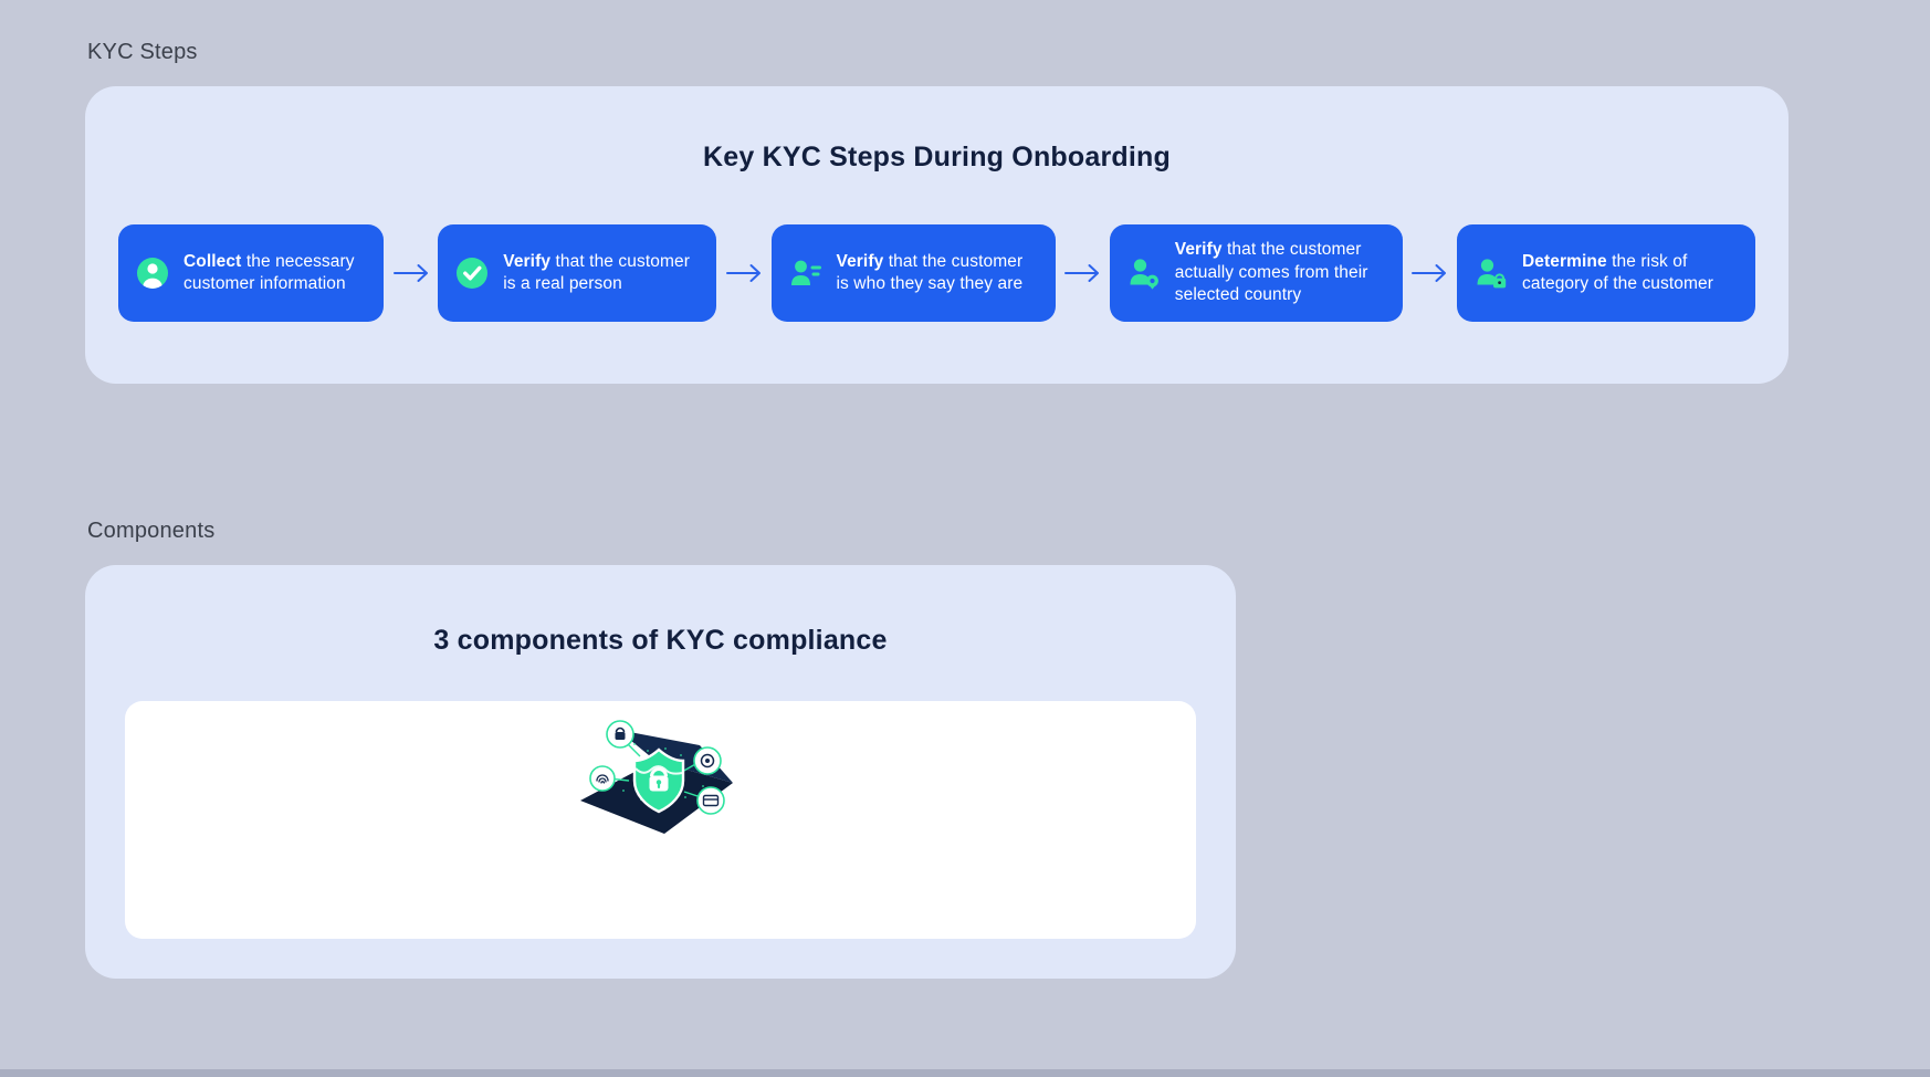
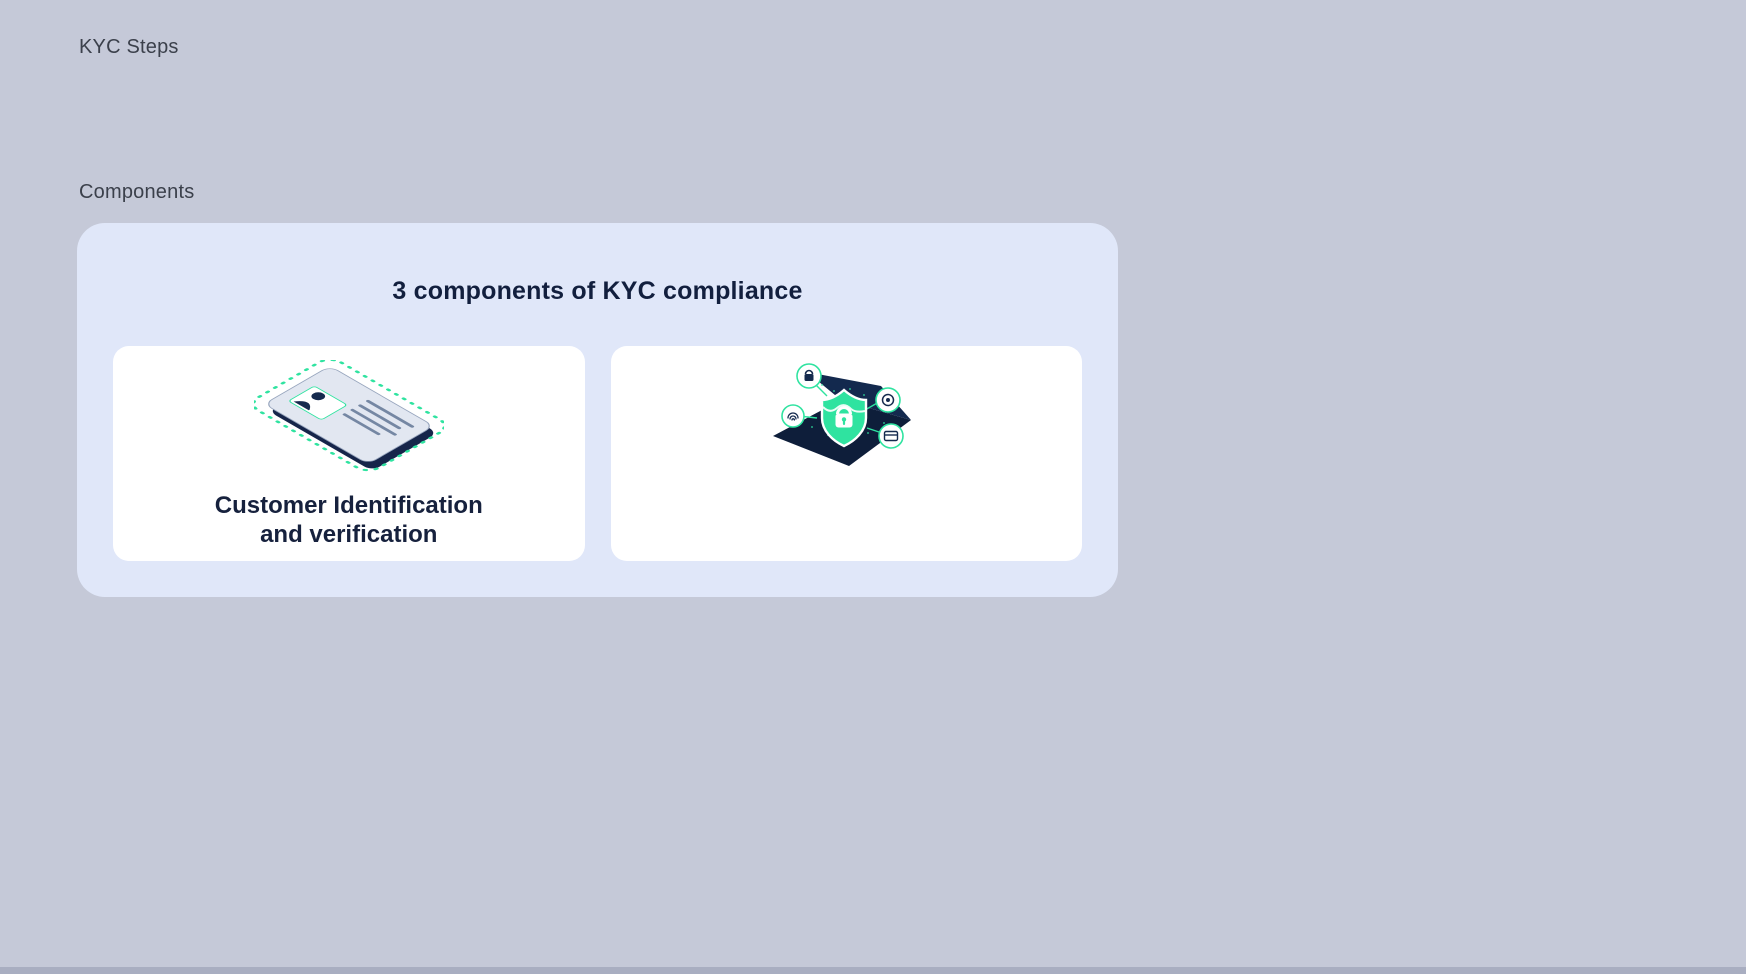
  KYC Steps
- Key KYC Steps During Onboarding
- Collect the necessary customer information
- Verify that the customer is a real person
- Verify that the customer is who they say they are
- Verify that the customer actually comes from their selected country
- Determine the risk of category of the customer
  Components
  3 components of KYC compliance
+ Customer Identification and verification
